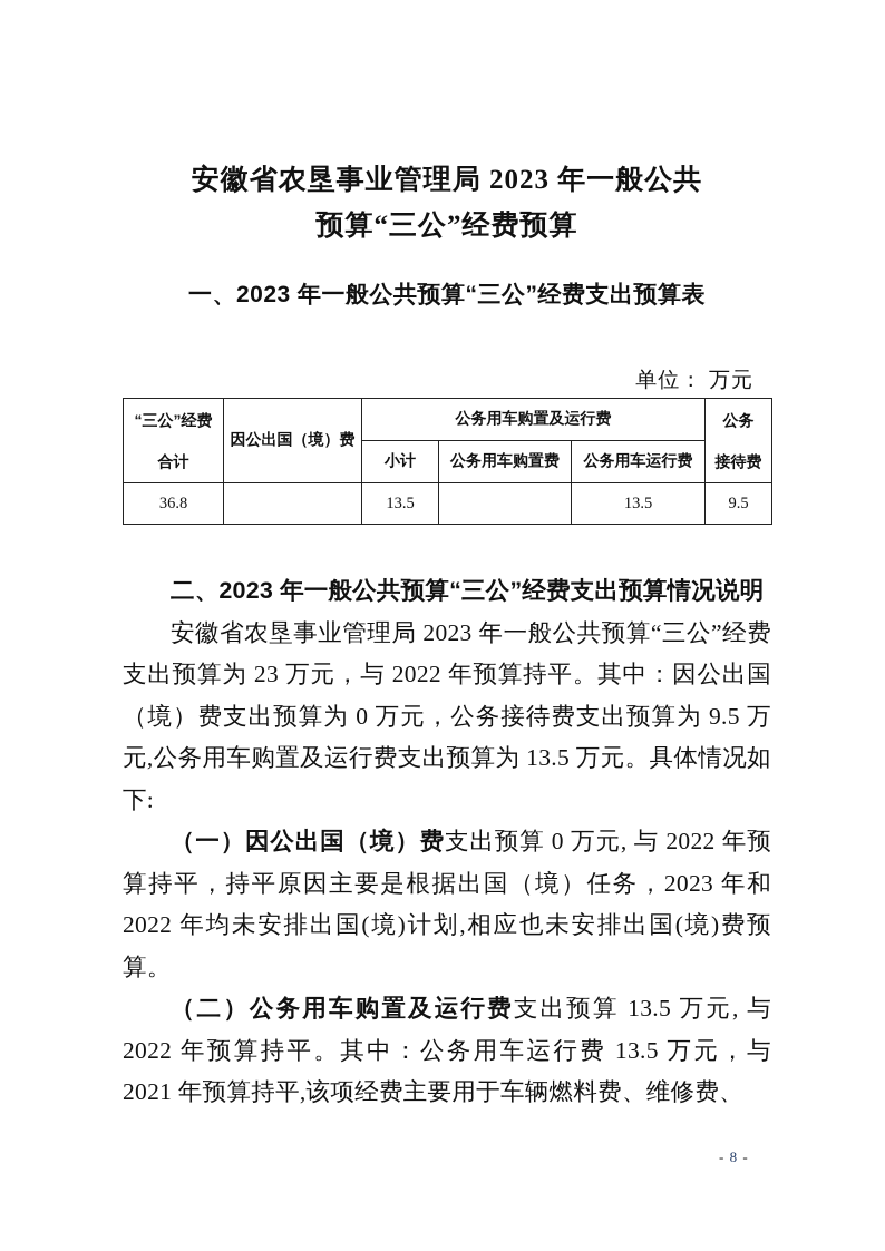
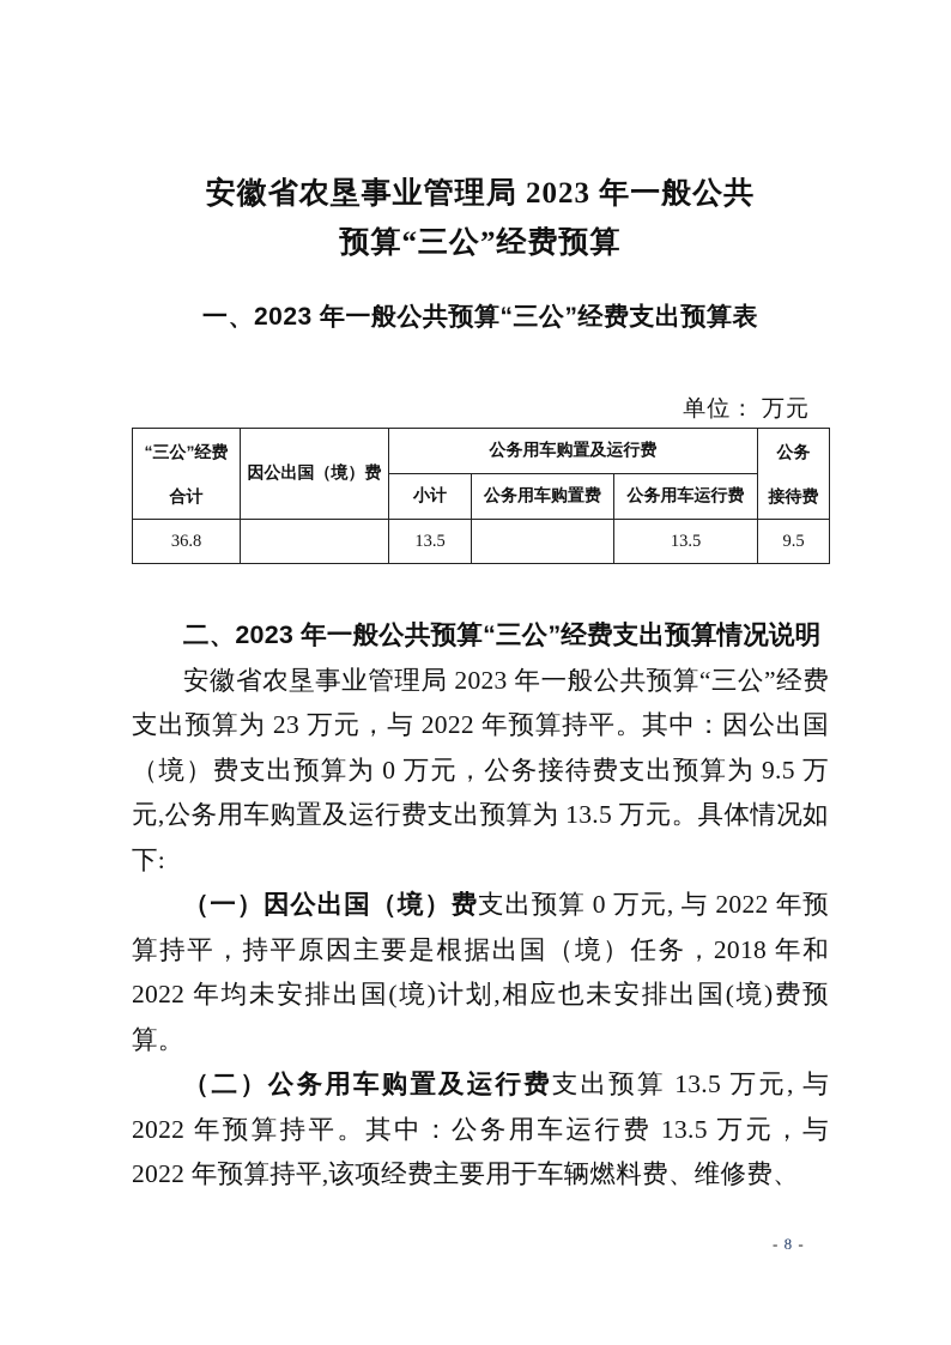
  安徽省农垦事业管理局 2023 年一般公共
  预算“三公”经费预算
  一、2023 年一般公共预算“三公”经费支出预算表
  单位： 万元
  “三公”经费 合计	因公出国（境）费	公务用车购置及运行费	公务 接待费
  小计	公务用车购置费	公务用车运行费
  36.8		13.5		13.5	9.5
  二、2023 年一般公共预算“三公”经费支出预算情况说明
  安徽省农垦事业管理局 2023 年一般公共预算“三公”经费支出预算为 23 万元，与 2022 年预算持平。其中：因公出国（境）费支出预算为 0 万元，公务接待费支出预算为 9.5 万元,公务用车购置及运行费支出预算为 13.5 万元。具体情况如下:
- （一）因公出国（境）费支出预算 0 万元, 与 2022 年预算持平，持平原因主要是根据出国（境）任务，2023 年和 2022 年均未安排出国(境)计划,相应也未安排出国(境)费预算。
+ （一）因公出国（境）费支出预算 0 万元, 与 2022 年预算持平，持平原因主要是根据出国（境）任务，2018 年和 2022 年均未安排出国(境)计划,相应也未安排出国(境)费预算。
- （二）公务用车购置及运行费支出预算 13.5 万元, 与 2022 年预算持平。其中：公务用车运行费 13.5 万元，与 2021 年预算持平,该项经费主要用于车辆燃料费、维修费、
+ （二）公务用车购置及运行费支出预算 13.5 万元, 与 2022 年预算持平。其中：公务用车运行费 13.5 万元，与 2022 年预算持平,该项经费主要用于车辆燃料费、维修费、
  - 8 -
